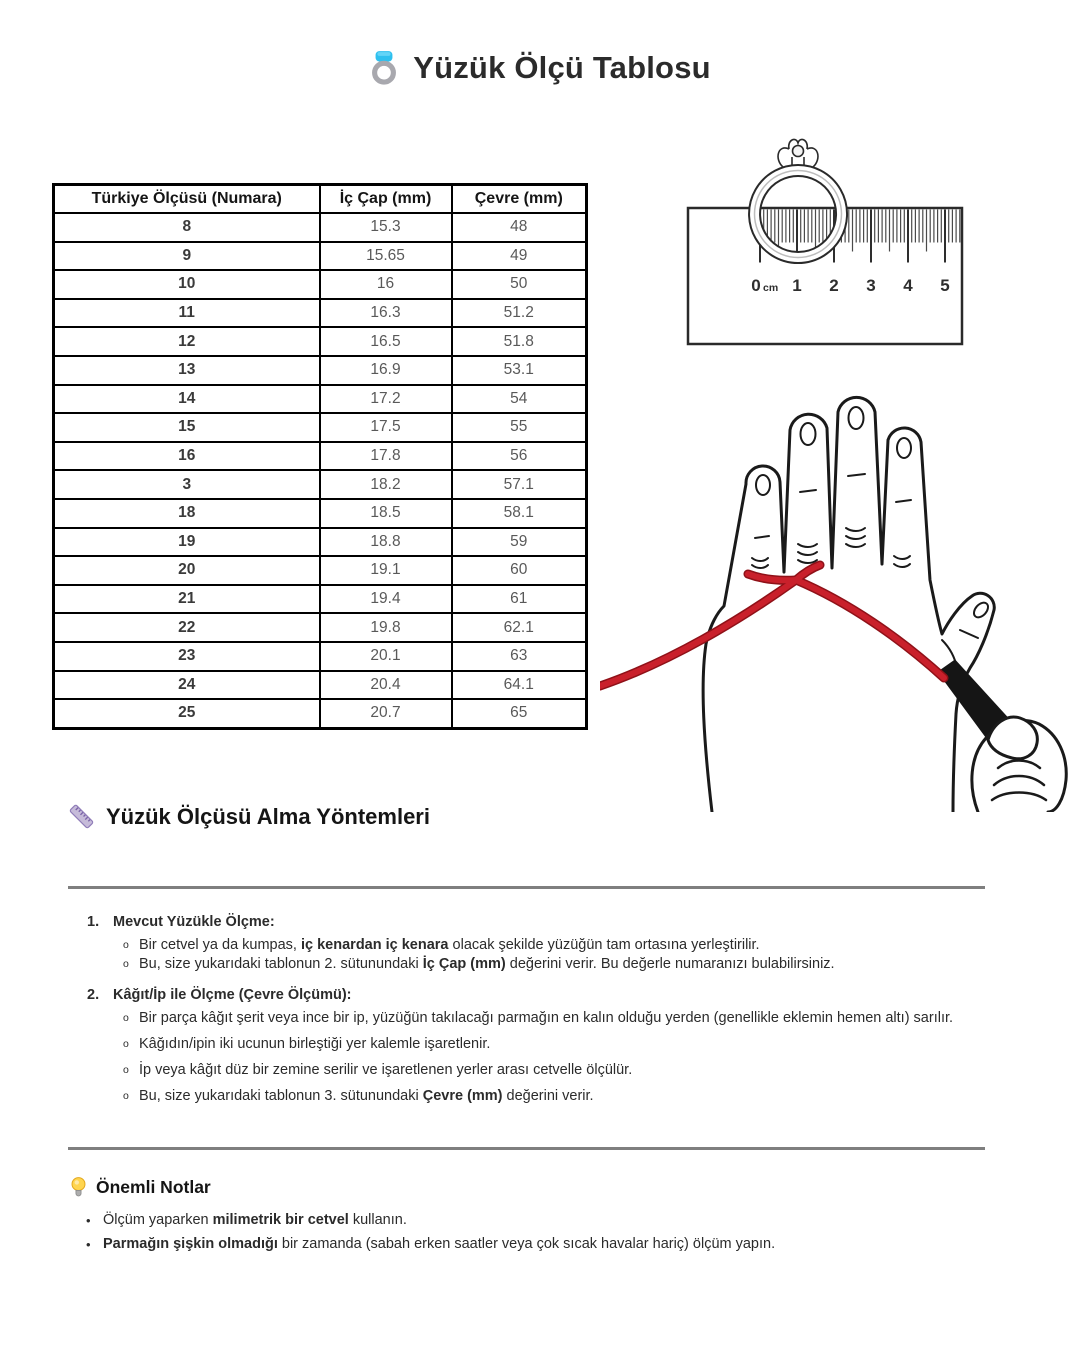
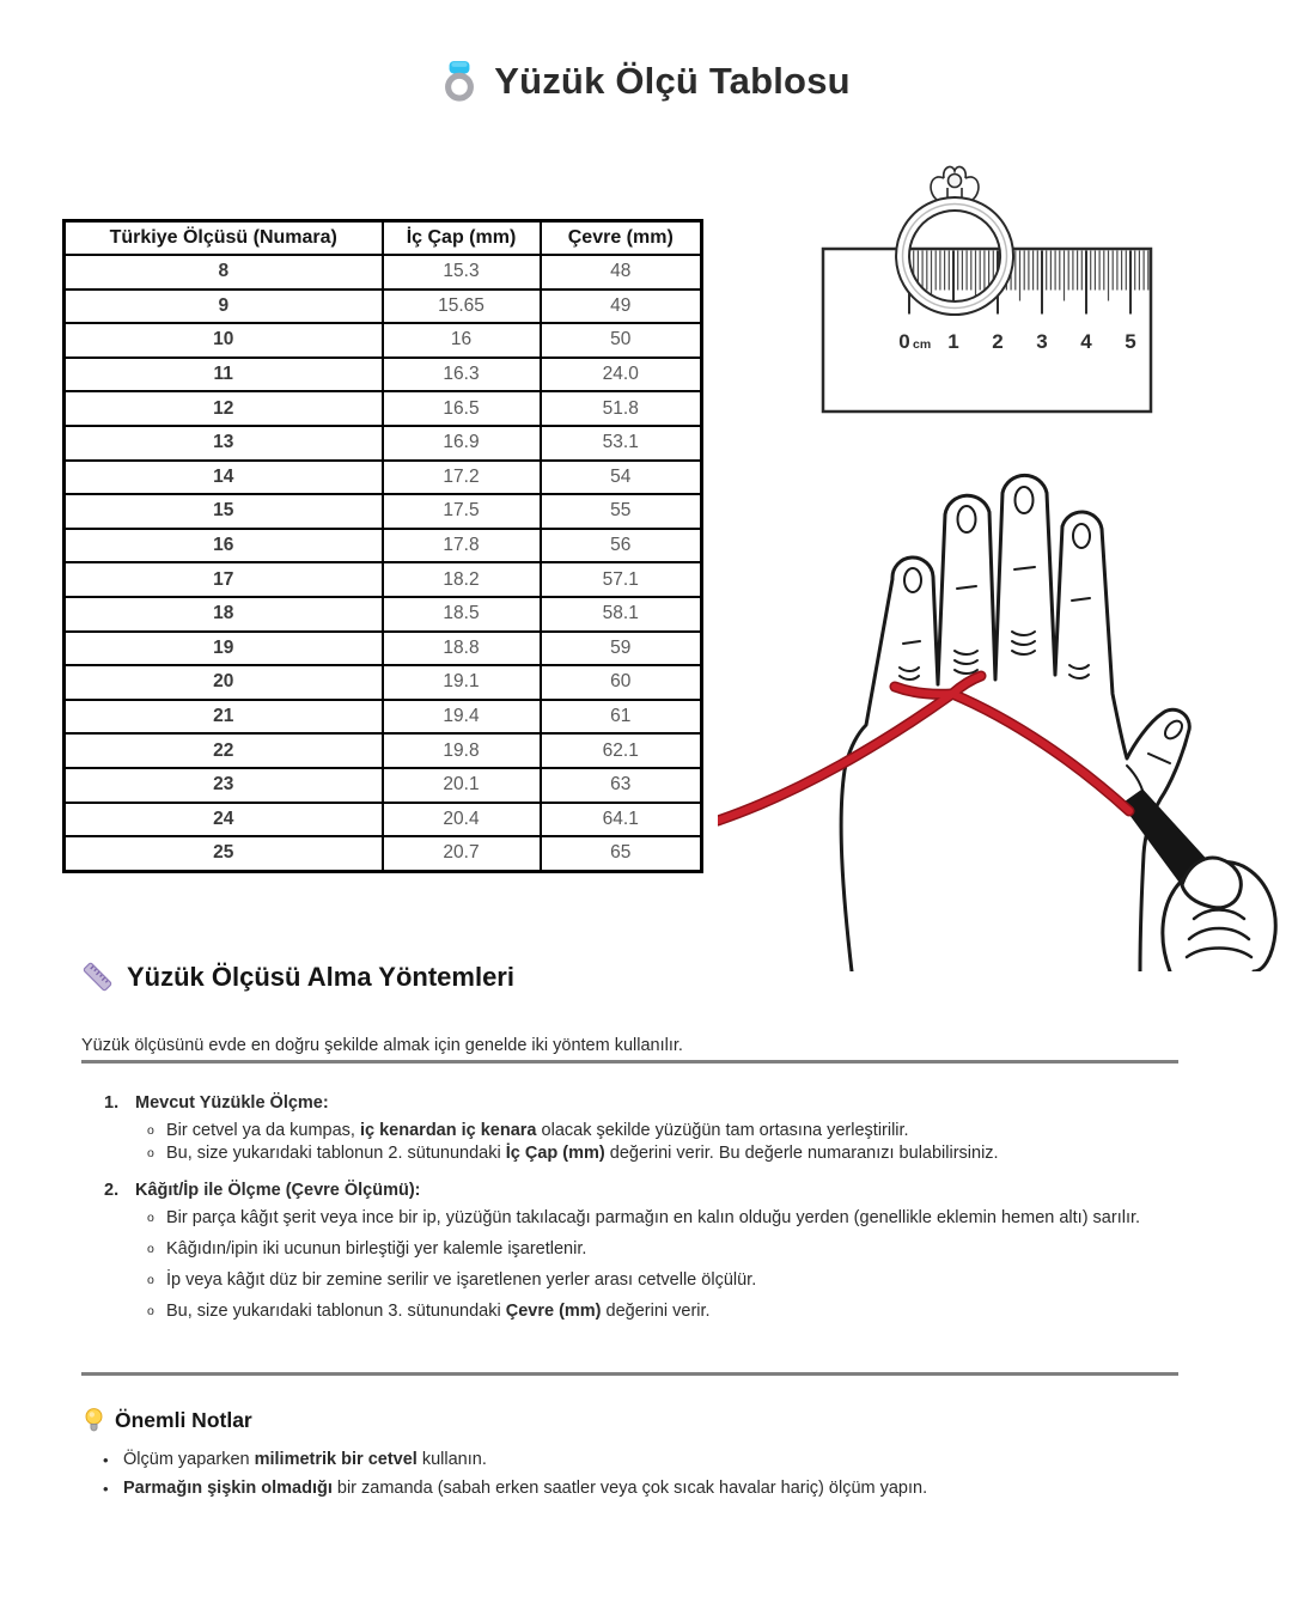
  Yüzük Ölçü Tablosu
  Türkiye Ölçüsü (Numara)	İç Çap (mm)	Çevre (mm)
  8	15.3	48
  9	15.65	49
  10	16	50
- 11	16.3	51.2
+ 11	16.3	24.0
  12	16.5	51.8
  13	16.9	53.1
  14	17.2	54
  15	17.5	55
  16	17.8	56
- 3	18.2	57.1
+ 17	18.2	57.1
  18	18.5	58.1
  19	18.8	59
  20	19.1	60
  21	19.4	61
  22	19.8	62.1
  23	20.1	63
  24	20.4	64.1
  25	20.7	65
  0
  cm
  1
  2
  3
  4
  5
  Yüzük Ölçüsü Alma Yöntemleri
+ Yüzük ölçüsünü evde en doğru şekilde almak için genelde iki yöntem kullanılır.
  1.
  Mevcut Yüzükle Ölçme:
  o
  Bir cetvel ya da kumpas, iç kenardan iç kenara olacak şekilde yüzüğün tam ortasına yerleştirilir.
  o
  Bu, size yukarıdaki tablonun 2. sütunundaki İç Çap (mm) değerini verir. Bu değerle numaranızı bulabilirsiniz.
  2.
  Kâğıt/İp ile Ölçme (Çevre Ölçümü):
  o
  Bir parça kâğıt şerit veya ince bir ip, yüzüğün takılacağı parmağın en kalın olduğu yerden (genellikle eklemin hemen altı) sarılır.
  o
  Kâğıdın/ipin iki ucunun birleştiği yer kalemle işaretlenir.
  o
  İp veya kâğıt düz bir zemine serilir ve işaretlenen yerler arası cetvelle ölçülür.
  o
  Bu, size yukarıdaki tablonun 3. sütunundaki Çevre (mm) değerini verir.
  Önemli Notlar
  •
  Ölçüm yaparken milimetrik bir cetvel kullanın.
  •
  Parmağın şişkin olmadığı bir zamanda (sabah erken saatler veya çok sıcak havalar hariç) ölçüm yapın.
